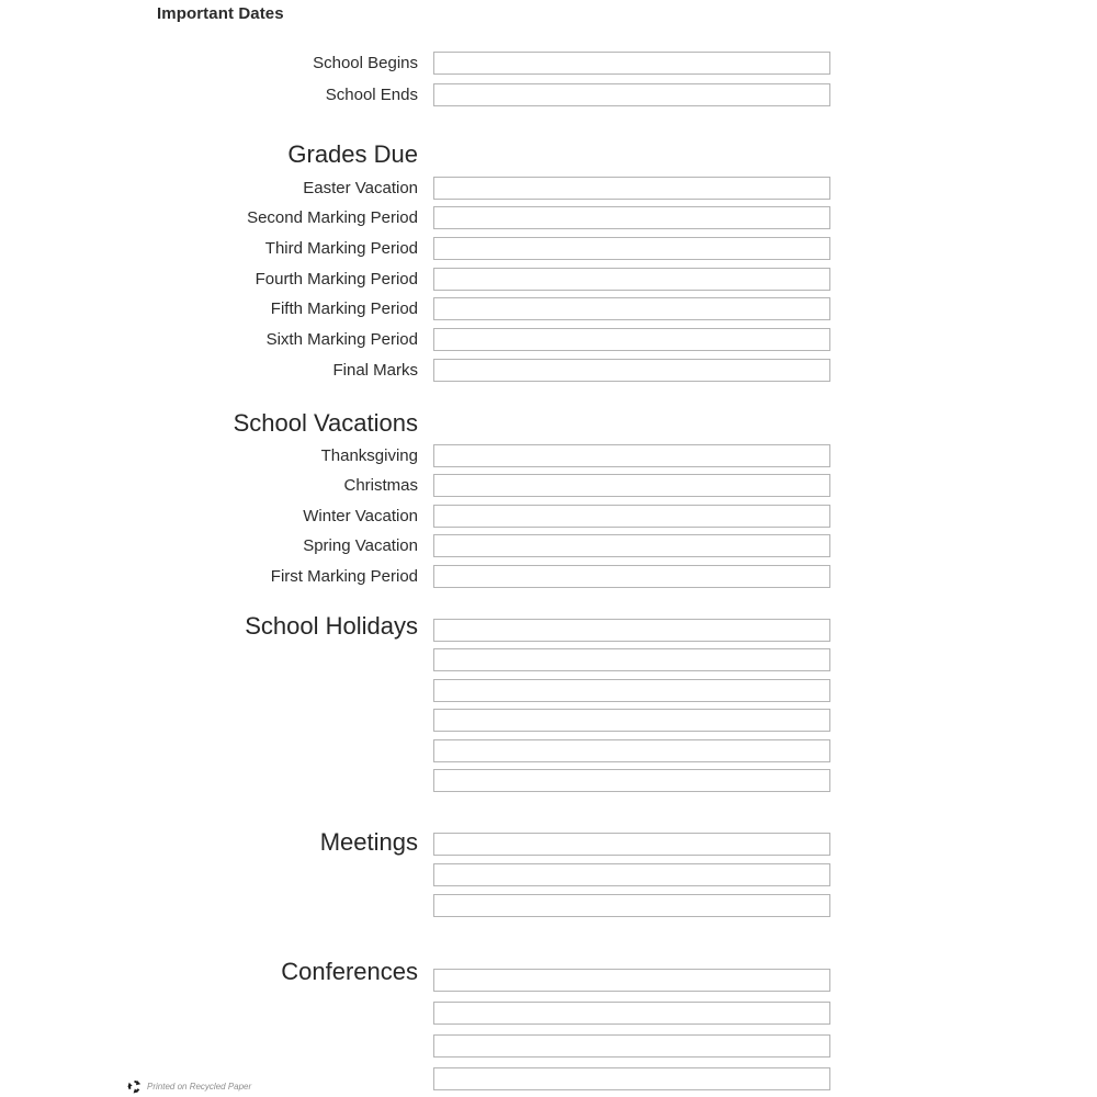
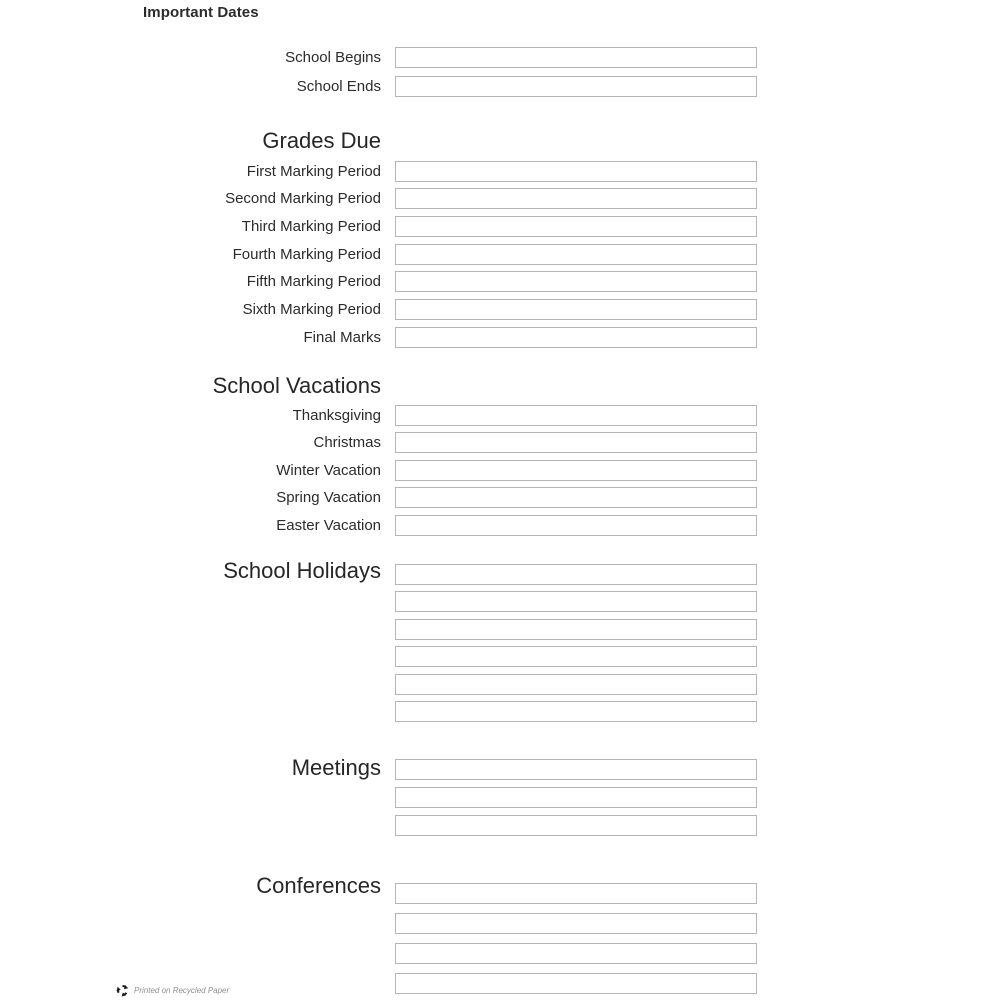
  Important Dates
  School Begins
  School Ends
  Grades Due
- Easter Vacation
+ First Marking Period
  Second Marking Period
  Third Marking Period
  Fourth Marking Period
  Fifth Marking Period
  Sixth Marking Period
  Final Marks
  School Vacations
  Thanksgiving
  Christmas
  Winter Vacation
  Spring Vacation
- First Marking Period
+ Easter Vacation
  School Holidays
  Meetings
  Conferences
  Printed on Recycled Paper
